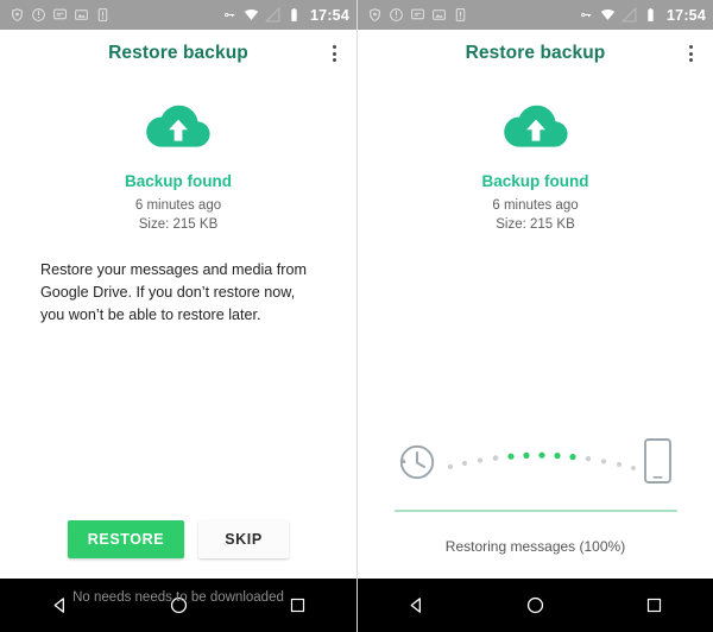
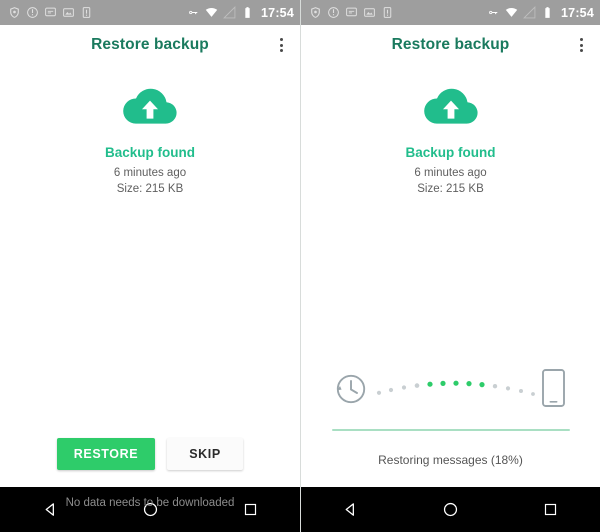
  17:54
  Restore backup
  Backup found
  6 minutes ago
  Size: 215 KB
- Restore your messages and media from Google Drive. If you don’t restore now, you won’t be able to restore later.
  RESTORE
  SKIP
- No needs needs to be downloaded
+ No data needs to be downloaded
  17:54
  Restore backup
  Backup found
  6 minutes ago
  Size: 215 KB
- Restoring messages (100%)
+ Restoring messages (18%)
